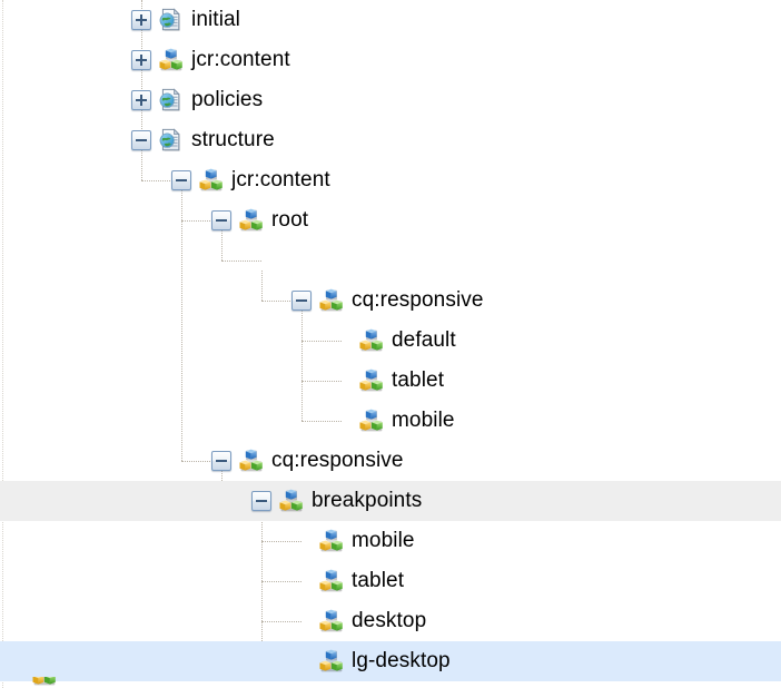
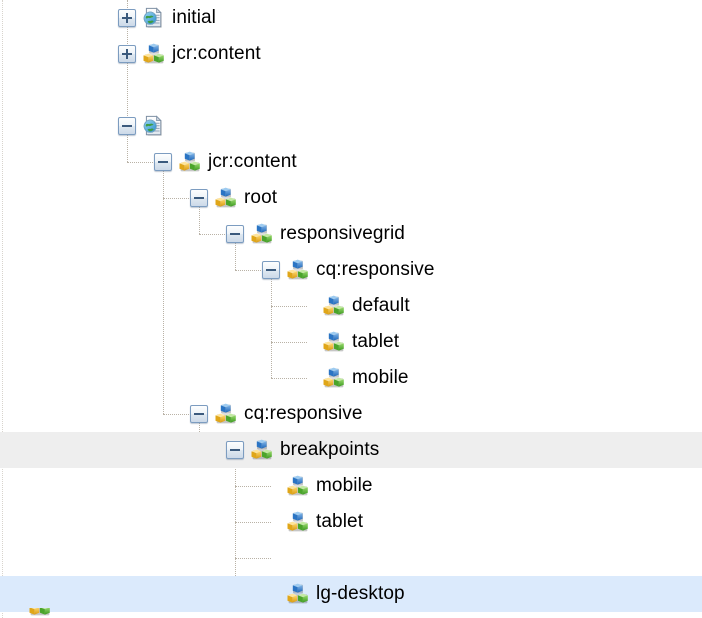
  initial
  jcr:content
- policies
- structure
  jcr:content
  root
+ responsivegrid
  cq:responsive
  default
  tablet
  mobile
  cq:responsive
  breakpoints
  mobile
  tablet
- desktop
  lg-desktop
